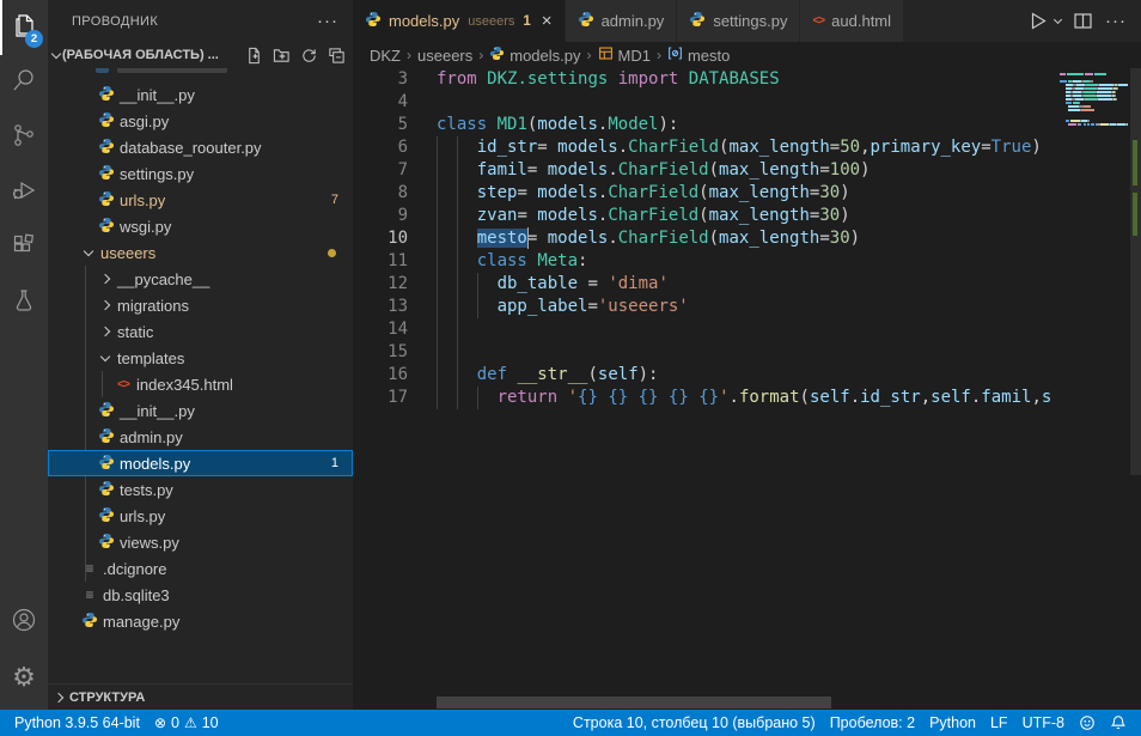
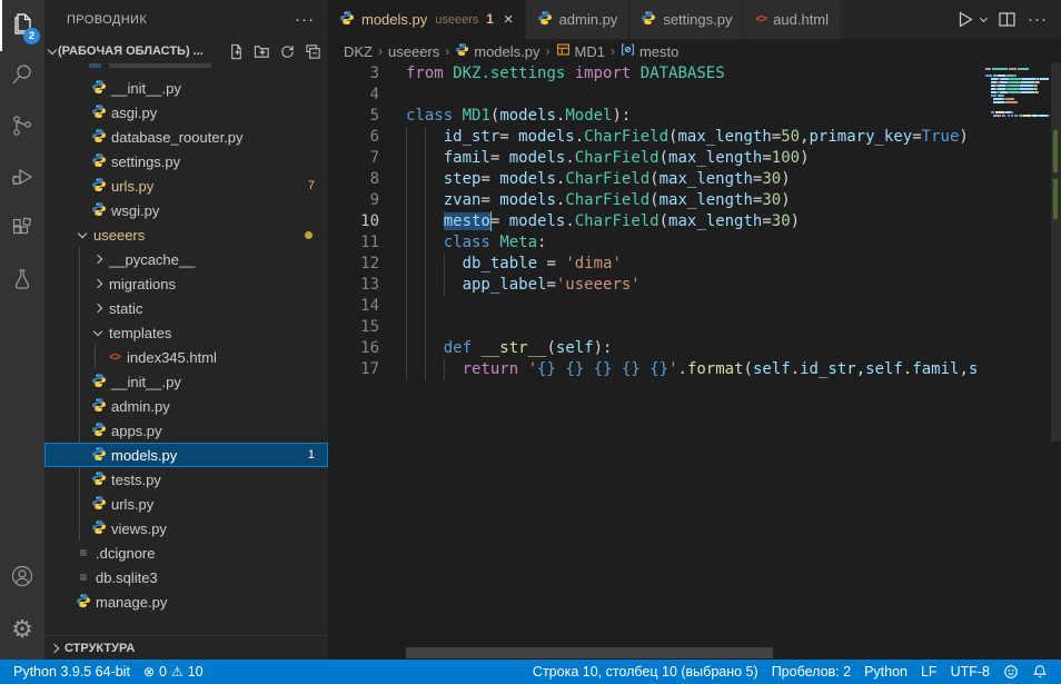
  2
  ⚙
  ПРОВОДНИК
  ···
  (РАБОЧАЯ ОБЛАСТЬ) ...
  __init__.py
  asgi.py
  database_roouter.py
  settings.py
  urls.py
  7
  wsgi.py
  useeers
  __pycache__
  migrations
  static
  templates
  <>
  index345.html
  __init__.py
  admin.py
+ apps.py
  models.py
  1
  tests.py
  urls.py
  views.py
  ≡
  .dcignore
  ≡
  db.sqlite3
  manage.py
  СТРУКТУРА
  models.py
  useeers
  1
  ×
  admin.py
  settings.py
  <>
  aud.html
  ···
  DKZ
  ›
  useeers
  ›
  models.py
  ›
  MD1
  ›
  mesto
  3
  from DKZ.settings import DATABASES
  4
  5
  class MD1(models.Model):
  6
  id_str= models.CharField(max_length=50,primary_key=True)
  7
  famil= models.CharField(max_length=100)
  8
  step= models.CharField(max_length=30)
  9
  zvan= models.CharField(max_length=30)
  10
  mesto= models.CharField(max_length=30)
  11
  class Meta:
  12
  db_table = 'dima'
  13
  app_label='useeers'
  14
  15
  16
  def __str__(self):
  17
  return '{} {} {} {} {}'.format(self.id_str,self.famil,s
  Python 3.9.5 64-bit
  ⊗
  0
  ⚠
  10
  Строка 10, столбец 10 (выбрано 5)
  Пробелов: 2
  Python
  LF
  UTF-8
